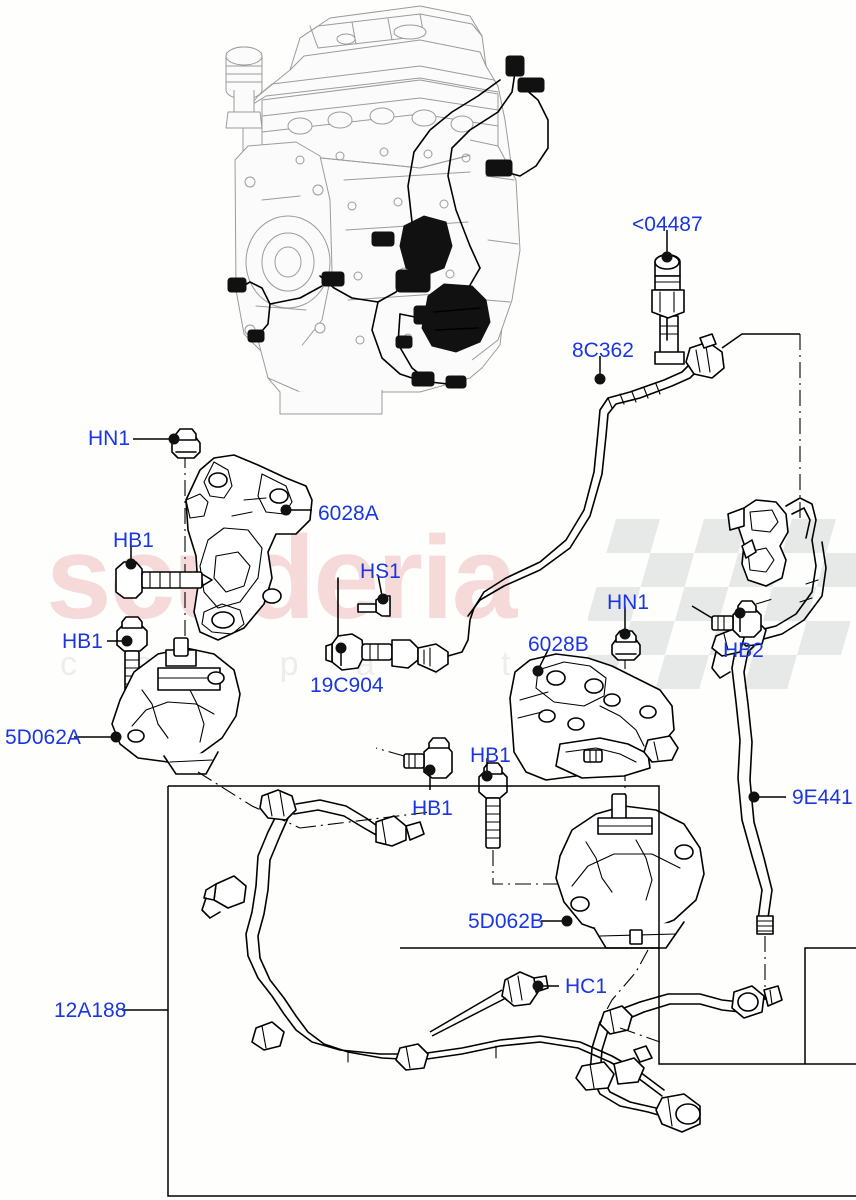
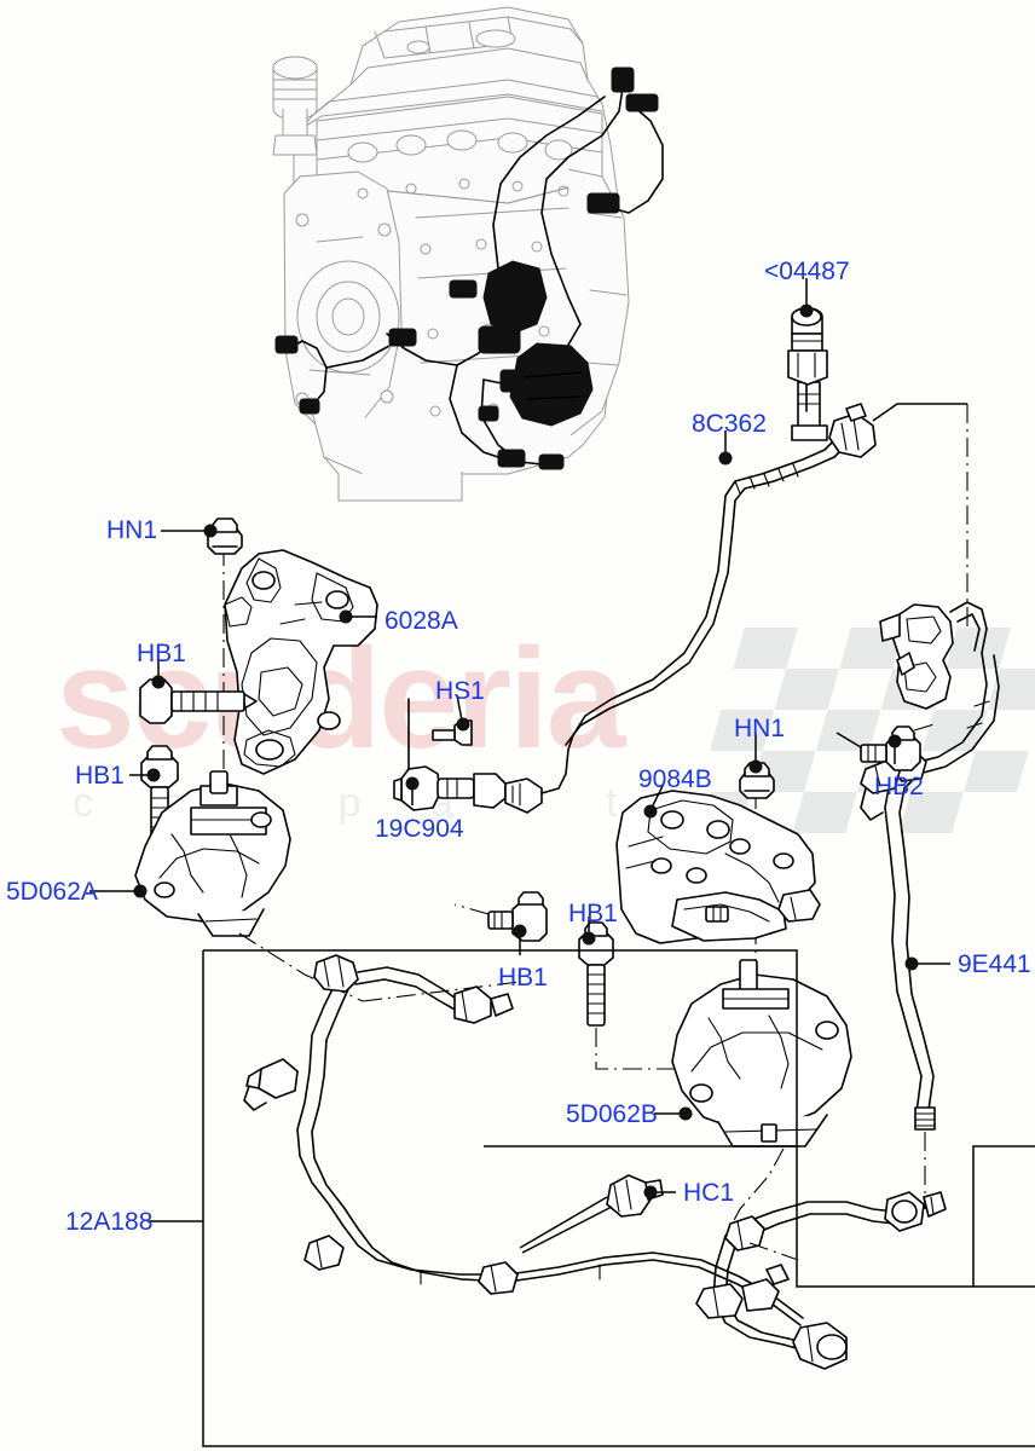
  sderia
  c r p a r t
  HN1
  6028A
  HB1
  HS1
  HN1
  HB1
- 6028B
+ 9084B
  HB2
  19C904
  5D062A
  HB1
  HB1
  9E441
  5D062B
  HC1
  12A188
  8C362
  <04487
